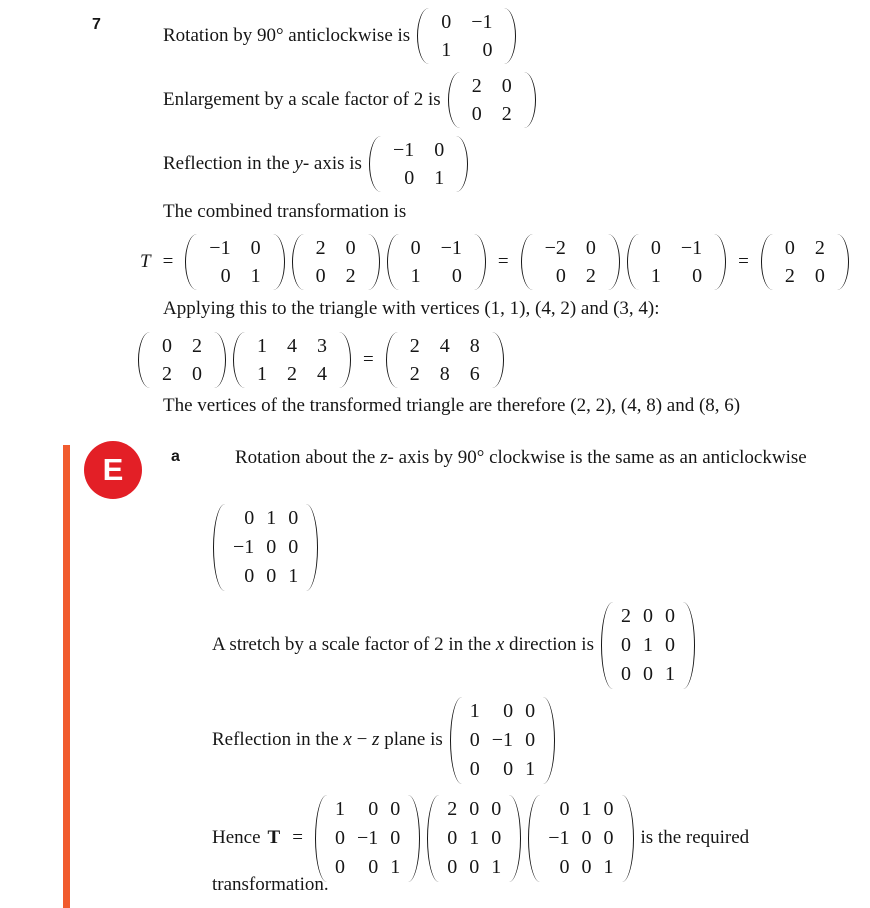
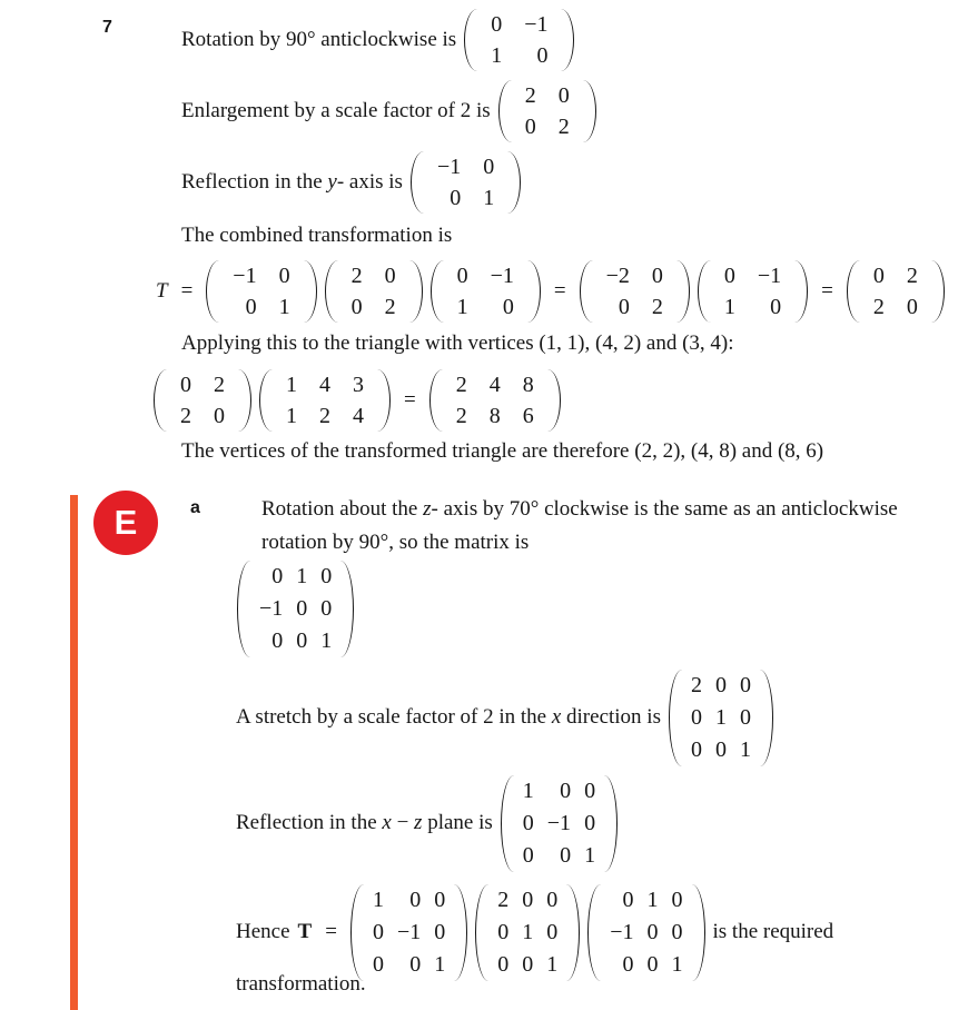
  7
  Rotation by 90° anticlockwise is
  0	−1
  1	0
  Enlargement by a scale factor of 2 is
  2	0
  0	2
  Reflection in the y- axis is
  −1	0
  0	1
  The combined transformation is
  T
  =
  −1	0
  0	1
  2	0
  0	2
  0	−1
  1	0
  =
  −2	0
  0	2
  0	−1
  1	0
  =
  0	2
  2	0
  Applying this to the triangle with vertices (1, 1), (4, 2) and (3, 4):
  0	2
  2	0
  1	4	3
  1	2	4
  =
  2	4	8
  2	8	6
  The vertices of the transformed triangle are therefore (2, 2), (4, 8) and (8, 6)
  E
  a
- Rotation about the z- axis by 90° clockwise is the same as an anticlockwise
+ Rotation about the z- axis by 70° clockwise is the same as an anticlockwise
+ rotation by 90°, so the matrix is
  0	1	0
  −1	0	0
  0	0	1
  A stretch by a scale factor of 2 in the x direction is
  2	0	0
  0	1	0
  0	0	1
  Reflection in the x − z plane is
  1	0	0
  0	−1	0
  0	0	1
  Hence
  T
  =
  1	0	0
  0	−1	0
  0	0	1
  2	0	0
  0	1	0
  0	0	1
  0	1	0
  −1	0	0
  0	0	1
  is the required
  transformation.
